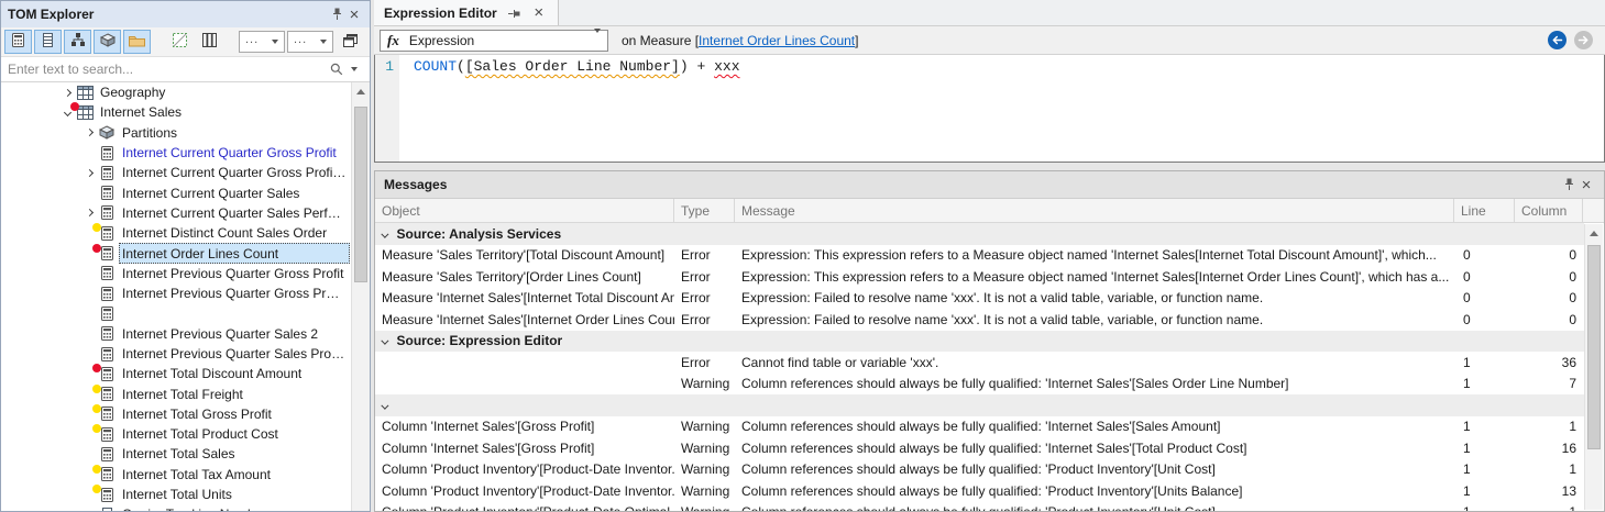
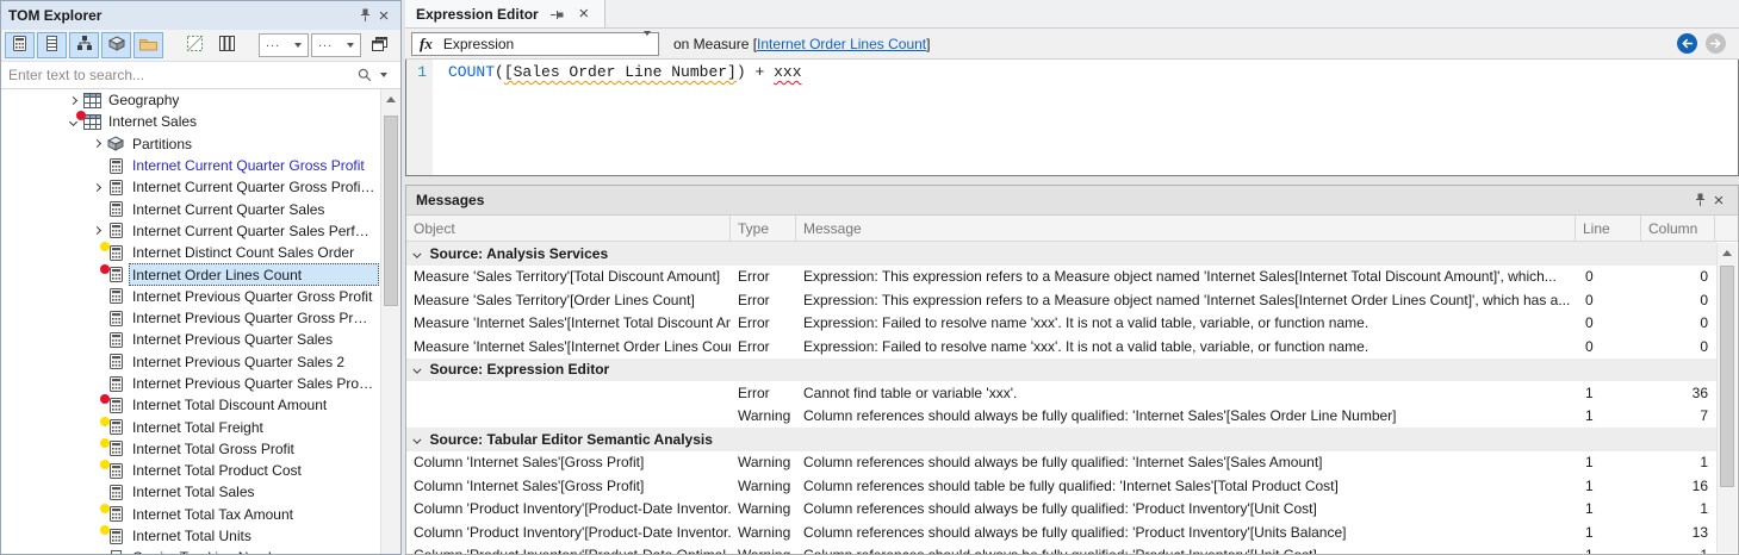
  TOM Explorer
  ×
  ...
  ...
  Enter text to search...
  Geography
  Internet Sales
  Partitions
  Internet Current Quarter Gross Profit
  Internet Current Quarter Gross Profit...
  Internet Current Quarter Sales
  Internet Current Quarter Sales Perfor...
  Internet Distinct Count Sales Order
  Internet Order Lines Count
  Internet Previous Quarter Gross Profit
  Internet Previous Quarter Gross Profi...
+ Internet Previous Quarter Sales
  Internet Previous Quarter Sales 2
  Internet Previous Quarter Sales Prop...
  Internet Total Discount Amount
  Internet Total Freight
  Internet Total Gross Profit
  Internet Total Product Cost
  Internet Total Sales
  Internet Total Tax Amount
  Internet Total Units
  Expression Editor
  ×
  fx
  Expression
  on Measure [
  Internet Order Lines Count
  ]
  1
  COUNT([Sales Order Line Number]) + xxx
  Messages
  ×
  Object
  Type
  Message
  Line
  Column
  Source: Analysis Services
  Measure 'Sales Territory'[Total Discount Amount]
  Error
  Expression: This expression refers to a Measure object named 'Internet Sales[Internet Total Discount Amount]', which...
  0
  0
  Measure 'Sales Territory'[Order Lines Count]
  Error
  Expression: This expression refers to a Measure object named 'Internet Sales[Internet Order Lines Count]', which has a...
  0
  0
  Measure 'Internet Sales'[Internet Total Discount A
  Error
  Expression: Failed to resolve name 'xxx'. It is not a valid table, variable, or function name.
  0
  0
  Measure 'Internet Sales'[Internet Order Lines Cou
  Error
  Expression: Failed to resolve name 'xxx'. It is not a valid table, variable, or function name.
  0
  0
  Source: Expression Editor
  Error
  Cannot find table or variable 'xxx'.
  1
  36
  Warning
  Column references should always be fully qualified: 'Internet Sales'[Sales Order Line Number]
  1
  7
+ Source: Tabular Editor Semantic Analysis
  Column 'Internet Sales'[Gross Profit]
  Warning
  Column references should always be fully qualified: 'Internet Sales'[Sales Amount]
  1
  1
  Column 'Internet Sales'[Gross Profit]
  Warning
- Column references should always be fully qualified: 'Internet Sales'[Total Product Cost]
+ Column references should table be fully qualified: 'Internet Sales'[Total Product Cost]
  1
  16
  Column 'Product Inventory'[Product-Date Inventor.
  Warning
  Column references should always be fully qualified: 'Product Inventory'[Unit Cost]
  1
  1
  Column 'Product Inventory'[Product-Date Inventor.
  Warning
  Column references should always be fully qualified: 'Product Inventory'[Units Balance]
  1
  13
